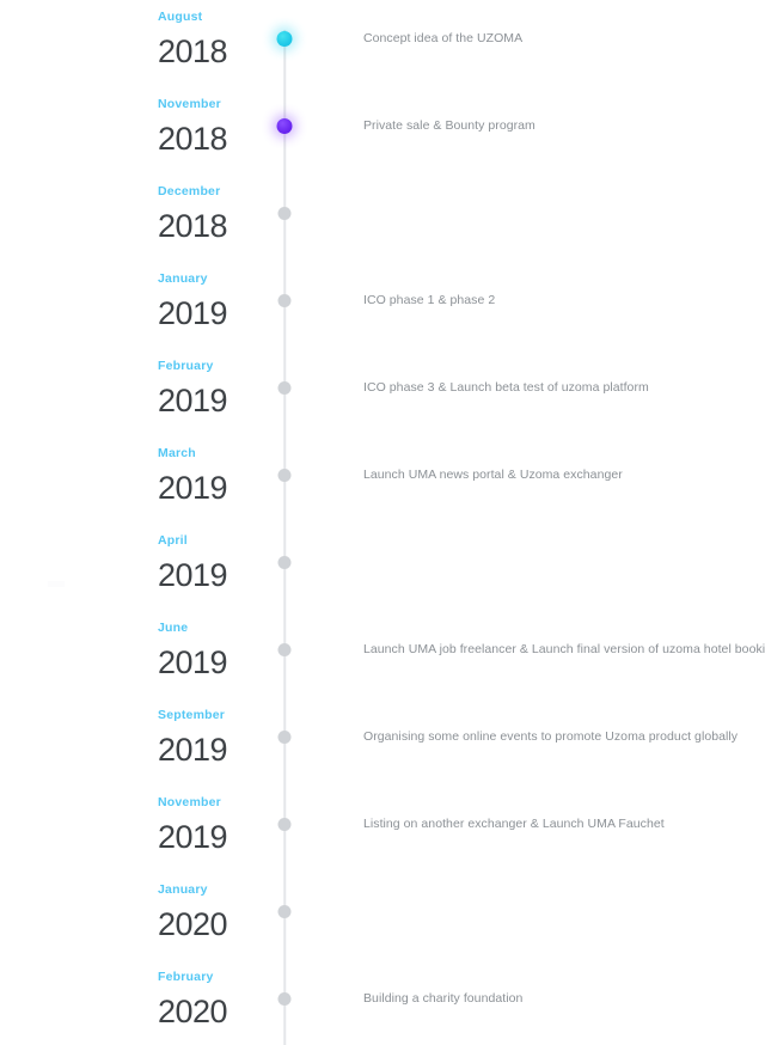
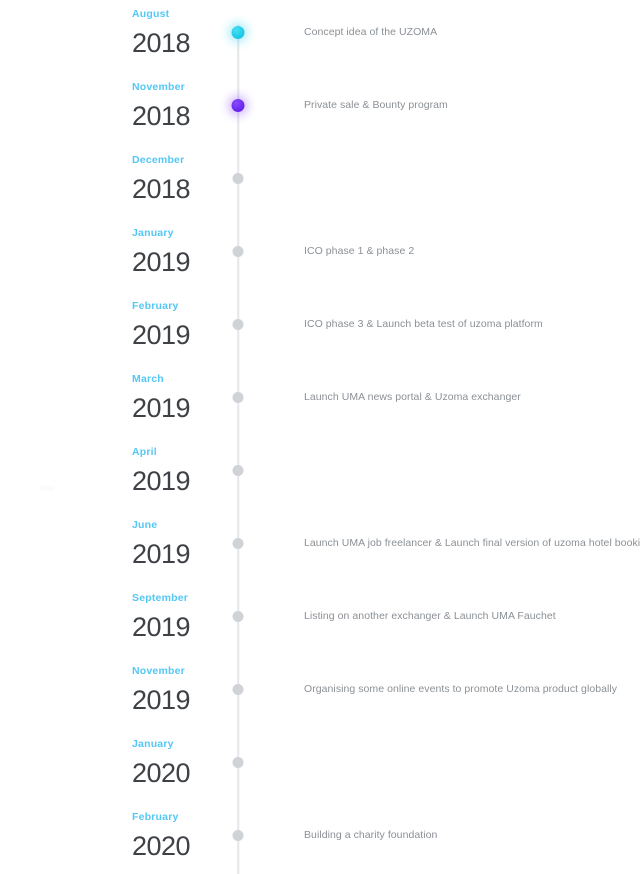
  August
  2018
  Concept idea of the UZOMA
  November
  2018
  Private sale & Bounty program
  December
  2018
  January
  2019
  ICO phase 1 & phase 2
  February
  2019
  ICO phase 3 & Launch beta test of uzoma platform
  March
  2019
  Launch UMA news portal & Uzoma exchanger
  April
  2019
  June
  2019
  Launch UMA job freelancer & Launch final version of uzoma hotel booki
  September
  2019
- Organising some online events to promote Uzoma product globally
+ Listing on another exchanger & Launch UMA Fauchet
  November
  2019
- Listing on another exchanger & Launch UMA Fauchet
+ Organising some online events to promote Uzoma product globally
  January
  2020
  February
  2020
  Building a charity foundation
